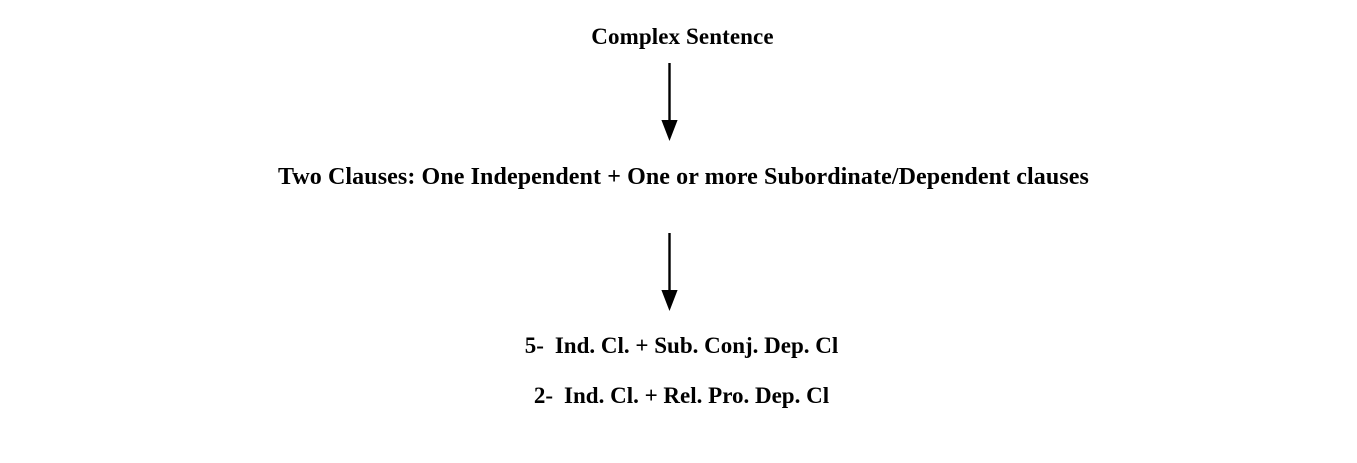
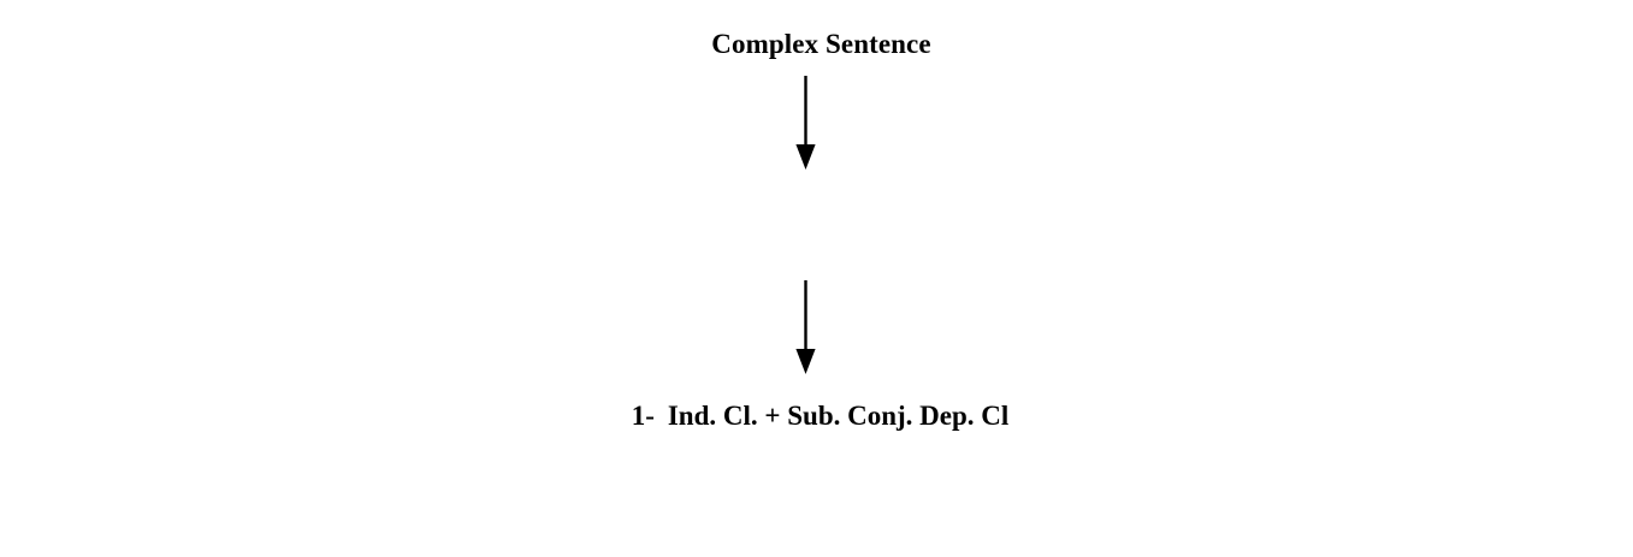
  Complex Sentence
- Two Clauses: One Independent + One or more Subordinate/Dependent clauses
- 5- Ind. Cl. + Sub. Conj. Dep. Cl
+ 1- Ind. Cl. + Sub. Conj. Dep. Cl
- 2- Ind. Cl. + Rel. Pro. Dep. Cl
